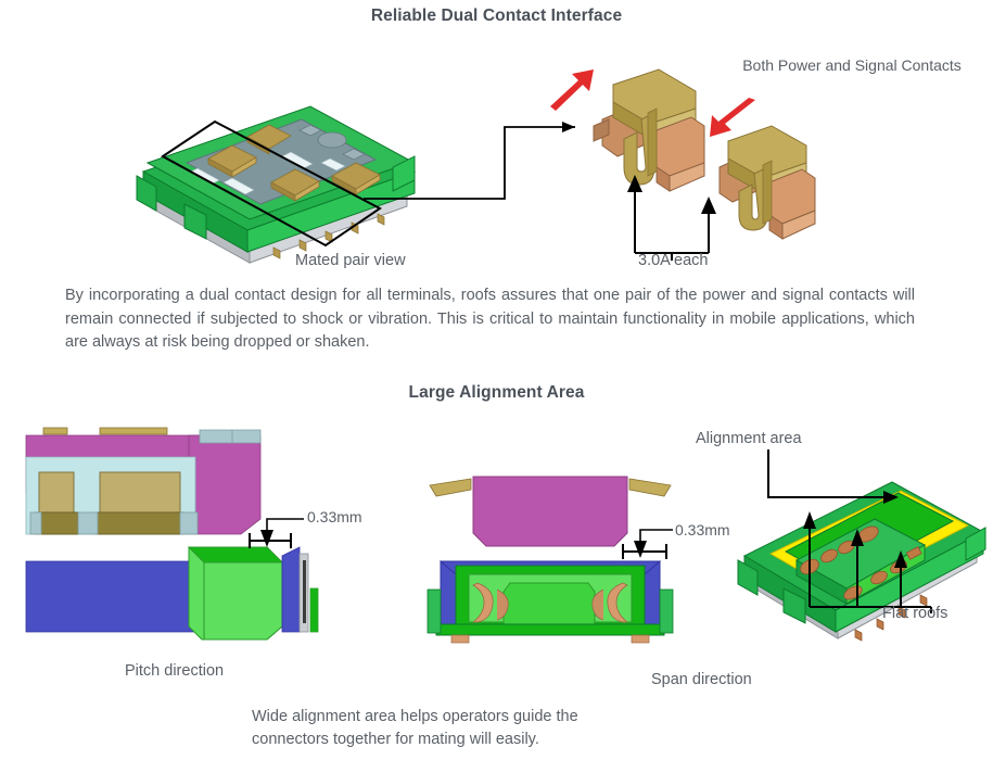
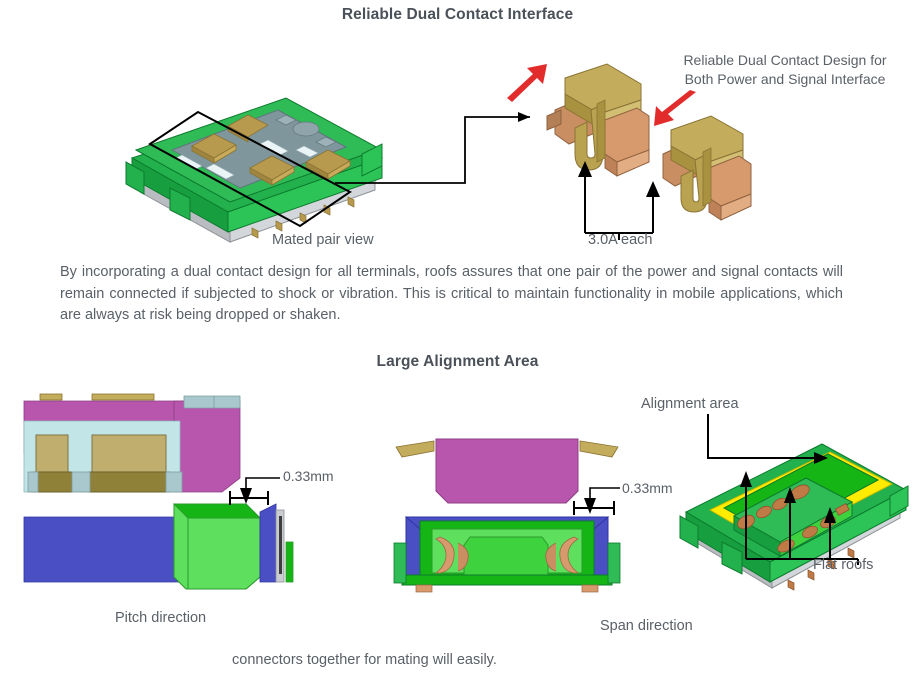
  Reliable Dual Contact Interface
+ Reliable Dual Contact Design for
- Both Power and Signal Contacts
+ Both Power and Signal Interface
  Mated pair view
  3.0A each
  By incorporating a dual contact design for all terminals, roofs assures that one pair of the power and signal contacts will remain connected if subjected to shock or vibration. This is critical to maintain functionality in mobile applications, which are always at risk being dropped or shaken.
  Large Alignment Area
  0.33mm
  Pitch direction
  0.33mm
  Span direction
  Alignment area
  Flat roofs
- Wide alignment area helps operators guide the
  connectors together for mating will easily.
